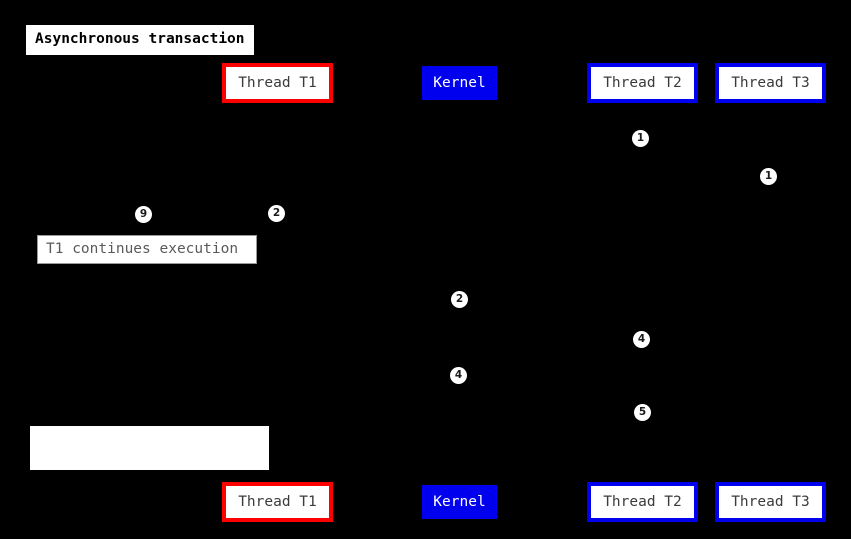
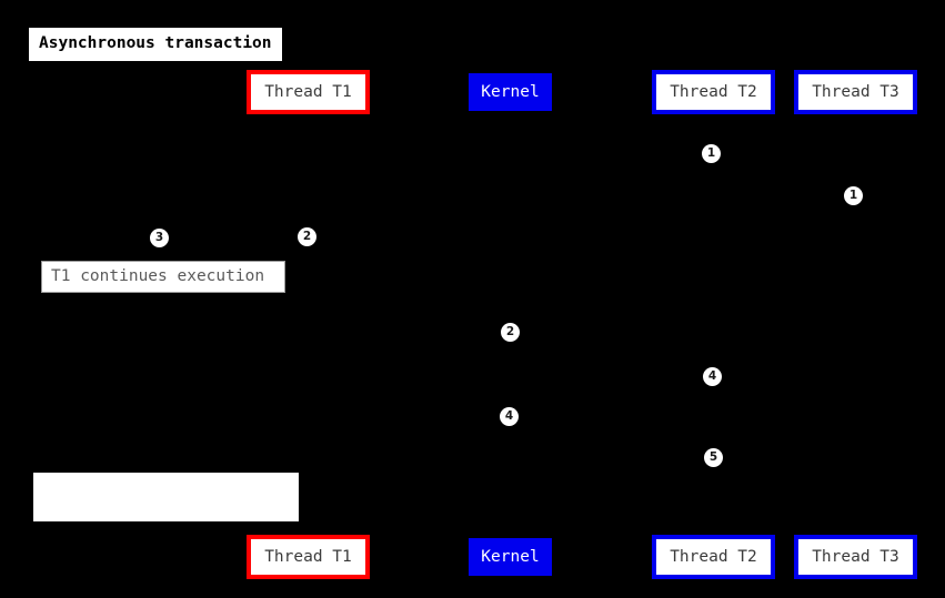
  Asynchronous transaction
  Thread T1
  Kernel
  Thread T2
  Thread T3
  Thread T1
  Kernel
  Thread T2
  Thread T3
  T1 continues execution
  1
  1
- 9
+ 3
  2
  2
  4
  4
  5
